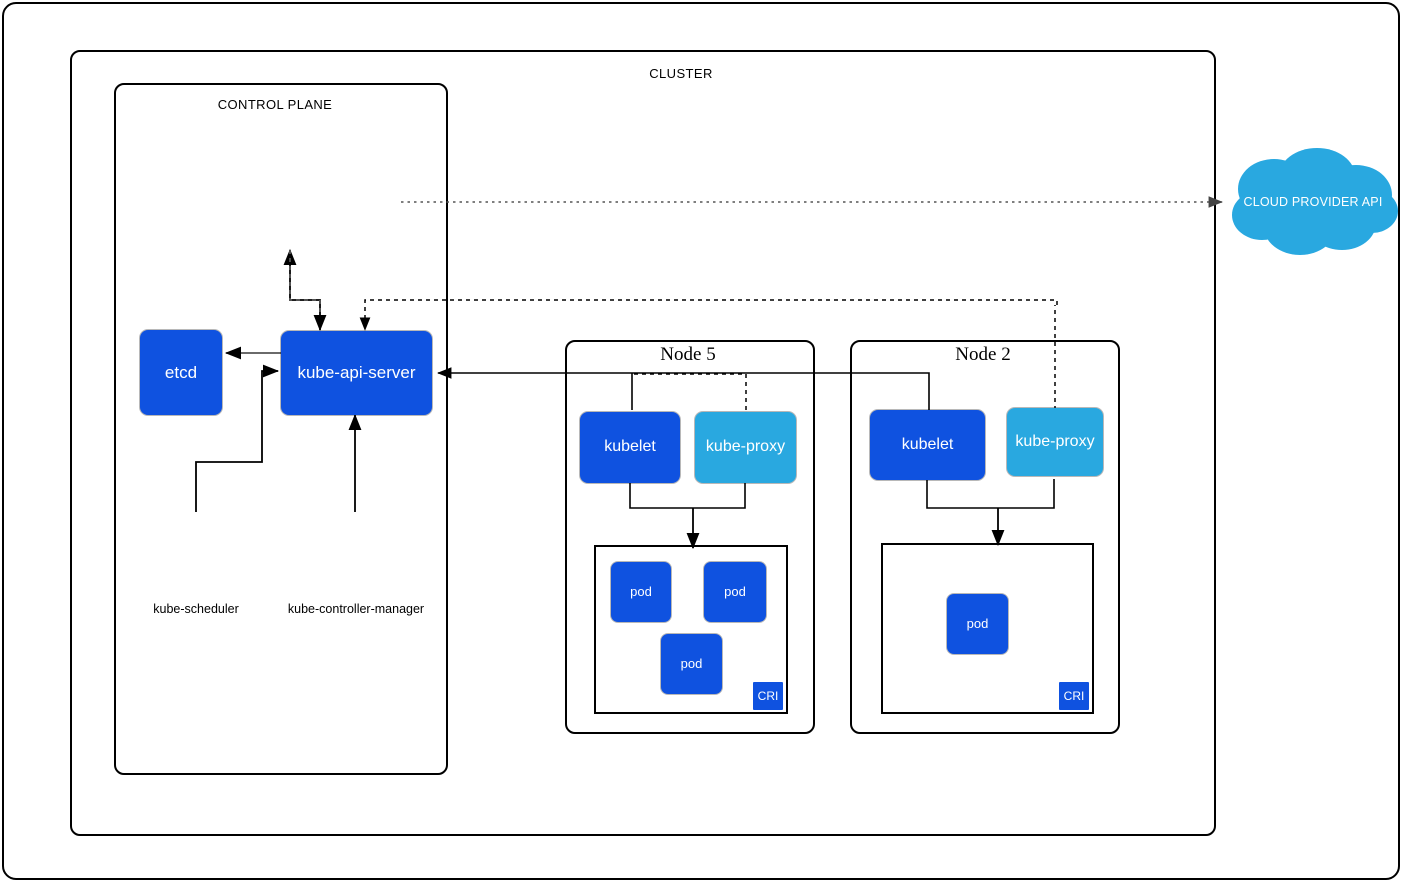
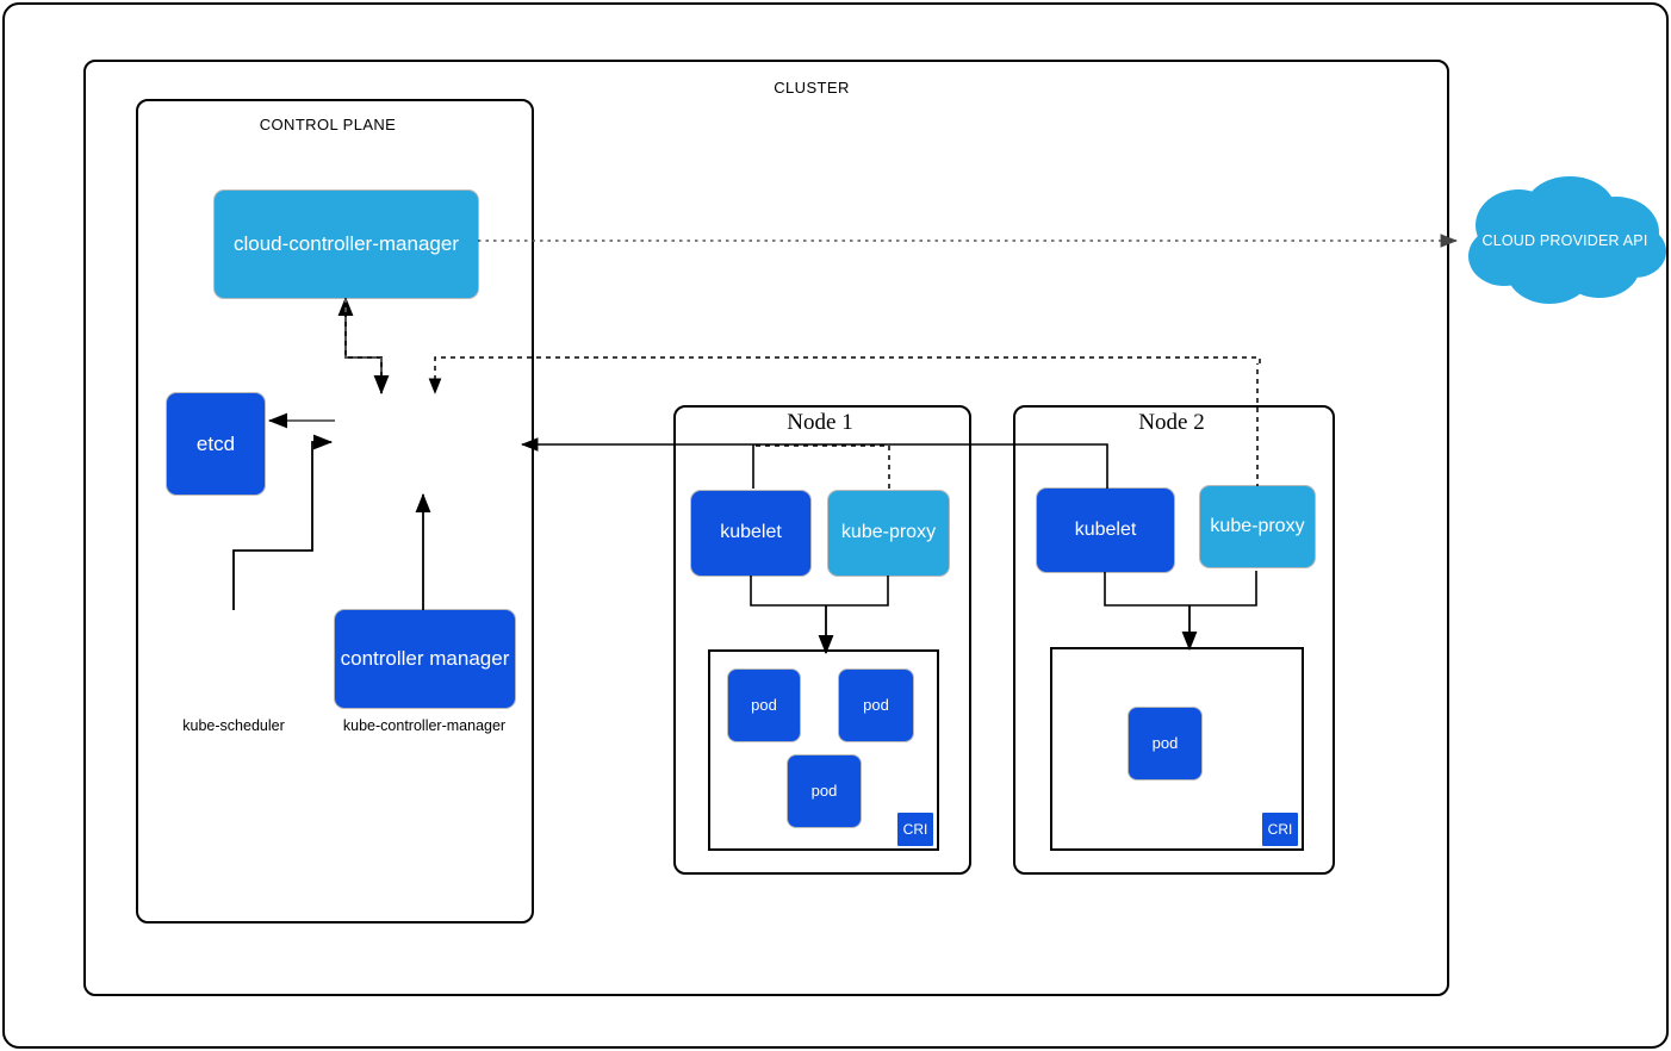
  CLUSTER
  CONTROL PLANE
- Node 5
+ Node 1
  Node 2
+ cloud-controller-manager
  etcd
- kube-api-server
  kube-scheduler
+ controller manager
  kube-controller-manager
  kubelet
  kube-proxy
  pod
  pod
  pod
  CRI
  kubelet
  kube-proxy
  pod
  CRI
  CLOUD PROVIDER API
